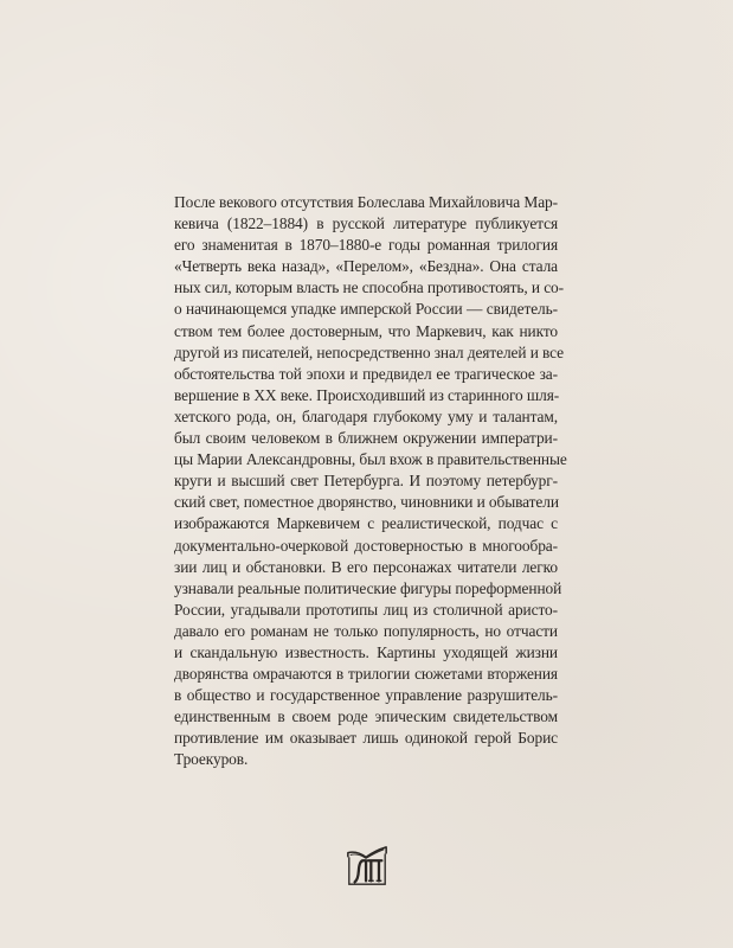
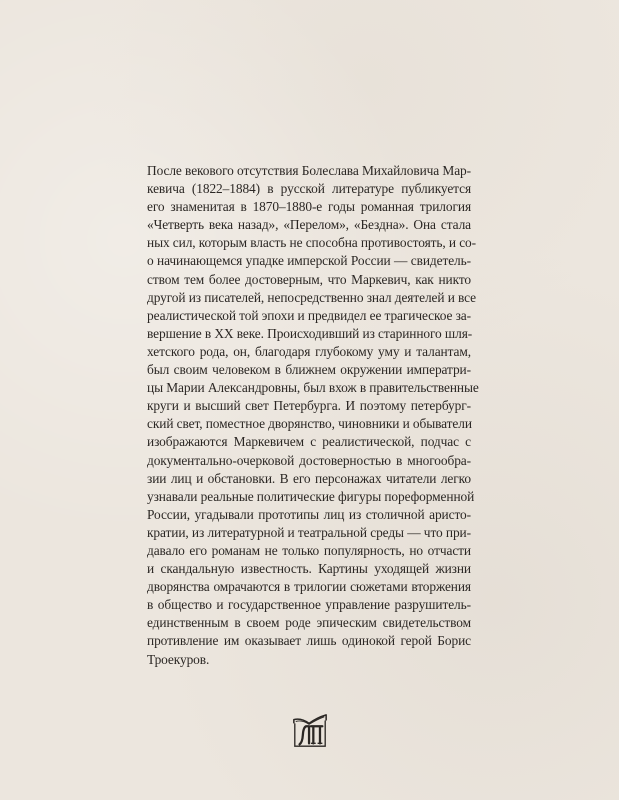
  После векового отсутствия Болеслава Михайловича Мар-
  кевича (1822–1884) в русской литературе публикуется
  его знаменитая в 1870–1880-е годы романная трилогия
  «Четверть века назад», «Перелом», «Бездна». Она стала
  ных сил, которым власть не способна противостоять, и со-
  о начинающемся упадке имперской России — свидетель-
  ством тем более достоверным, что Маркевич, как никто
  другой из писателей, непосредственно знал деятелей и все
- обстоятельства той эпохи и предвидел ее трагическое за-
+ реалистической той эпохи и предвидел ее трагическое за-
  вершение в XX веке. Происходивший из старинного шля-
  хетского рода, он, благодаря глубокому уму и талантам,
  был своим человеком в ближнем окружении императри-
  цы Марии Александровны, был вхож в правительственные
  круги и высший свет Петербурга. И поэтому петербург-
  ский свет, поместное дворянство, чиновники и обыватели
  изображаются Маркевичем с реалистической, подчас с
  документально-очерковой достоверностью в многообра-
  зии лиц и обстановки. В его персонажах читатели легко
  узнавали реальные политические фигуры пореформенной
  России, угадывали прототипы лиц из столичной аристо-
+ кратии, из литературной и театральной среды — что при-
  давало его романам не только популярность, но отчасти
  и скандальную известность. Картины уходящей жизни
  дворянства омрачаются в трилогии сюжетами вторжения
  в общество и государственное управление разрушитель-
  единственным в своем роде эпическим свидетельством
  противление им оказывает лишь одинокой герой Борис
  Троекуров.
